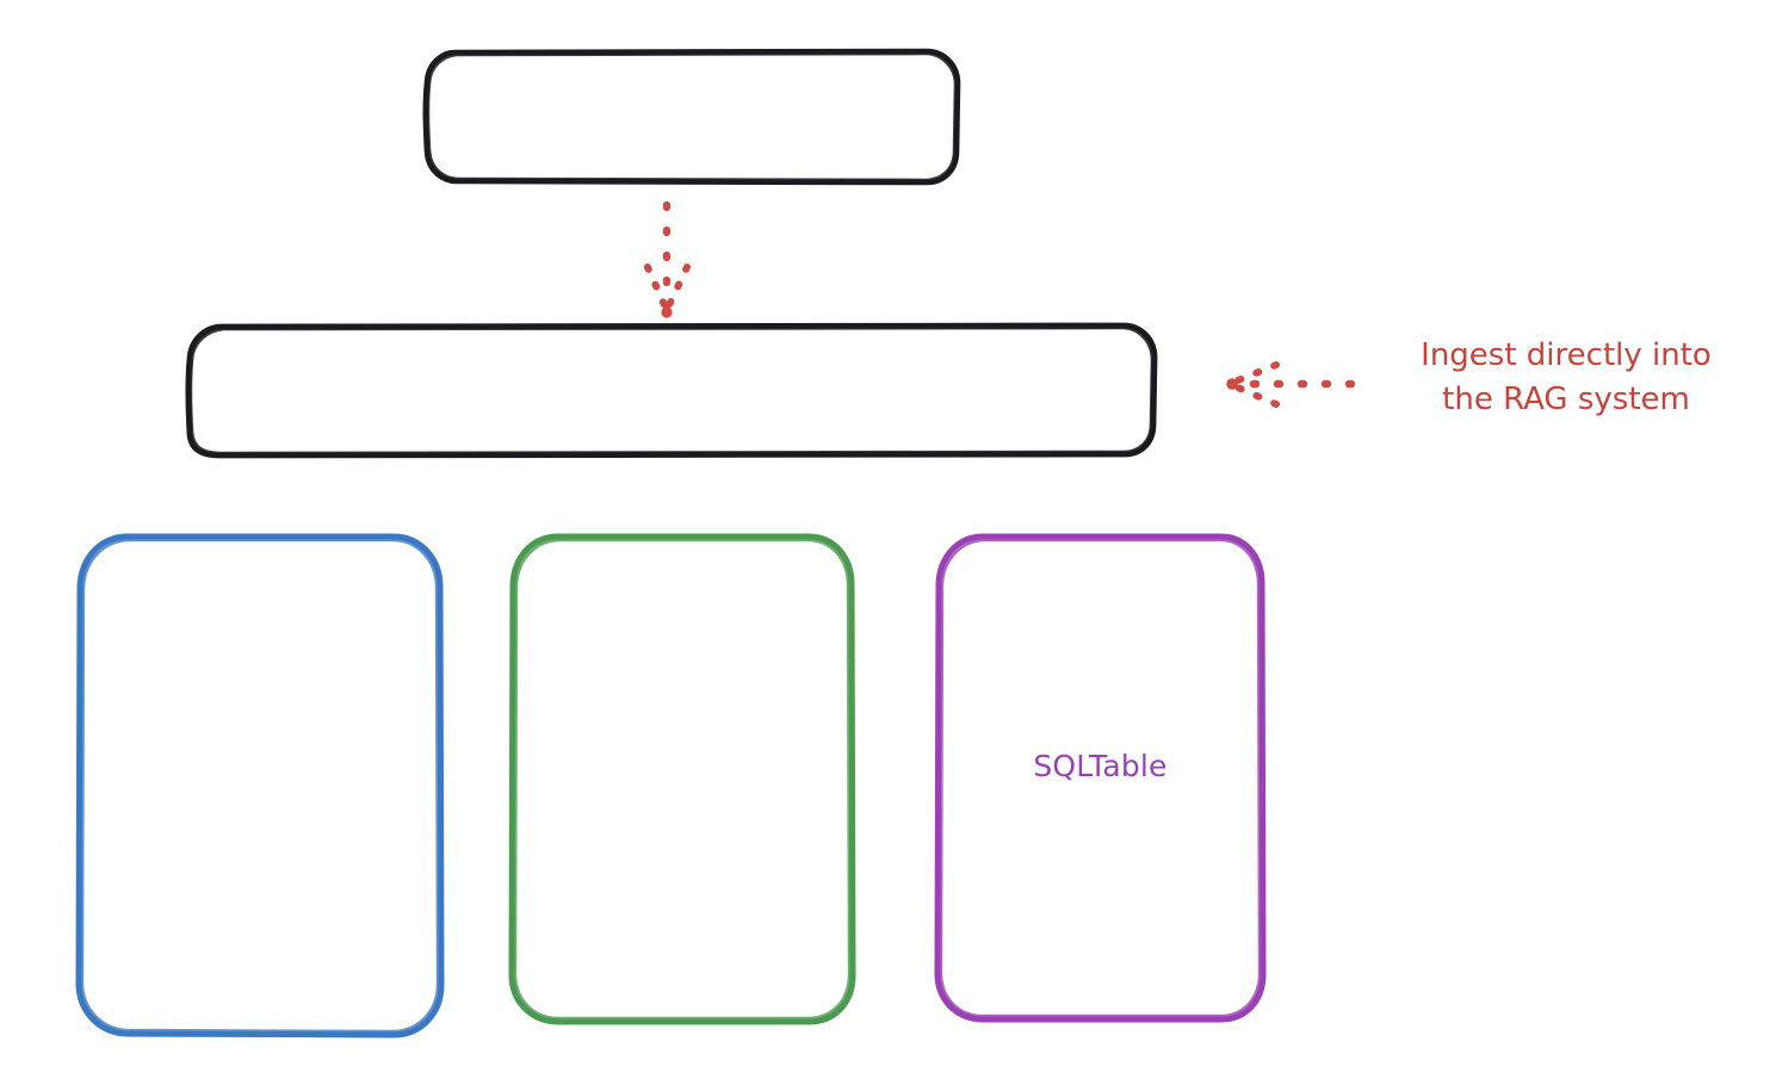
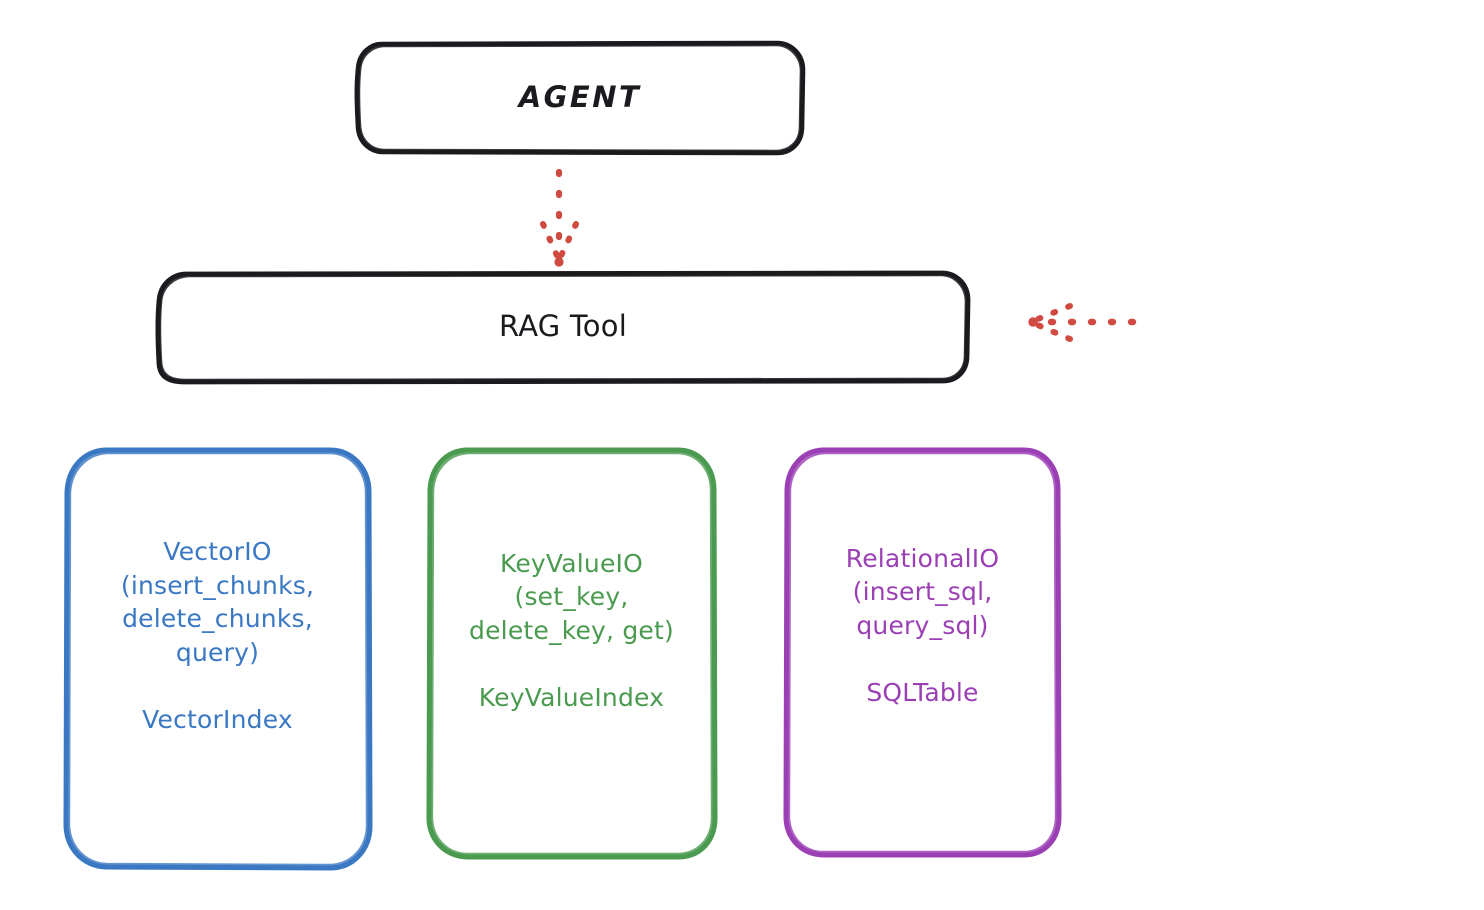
+ AGENT
+ RAG Tool
+ VectorIO
+ (insert_chunks,
+ delete_chunks,
+ query)
+ VectorIndex
+ KeyValueIO
+ (set_key,
+ delete_key, get)
+ KeyValueIndex
+ RelationalIO
+ (insert_sql,
+ query_sql)
  SQLTable
- Ingest directly into
- the RAG system
